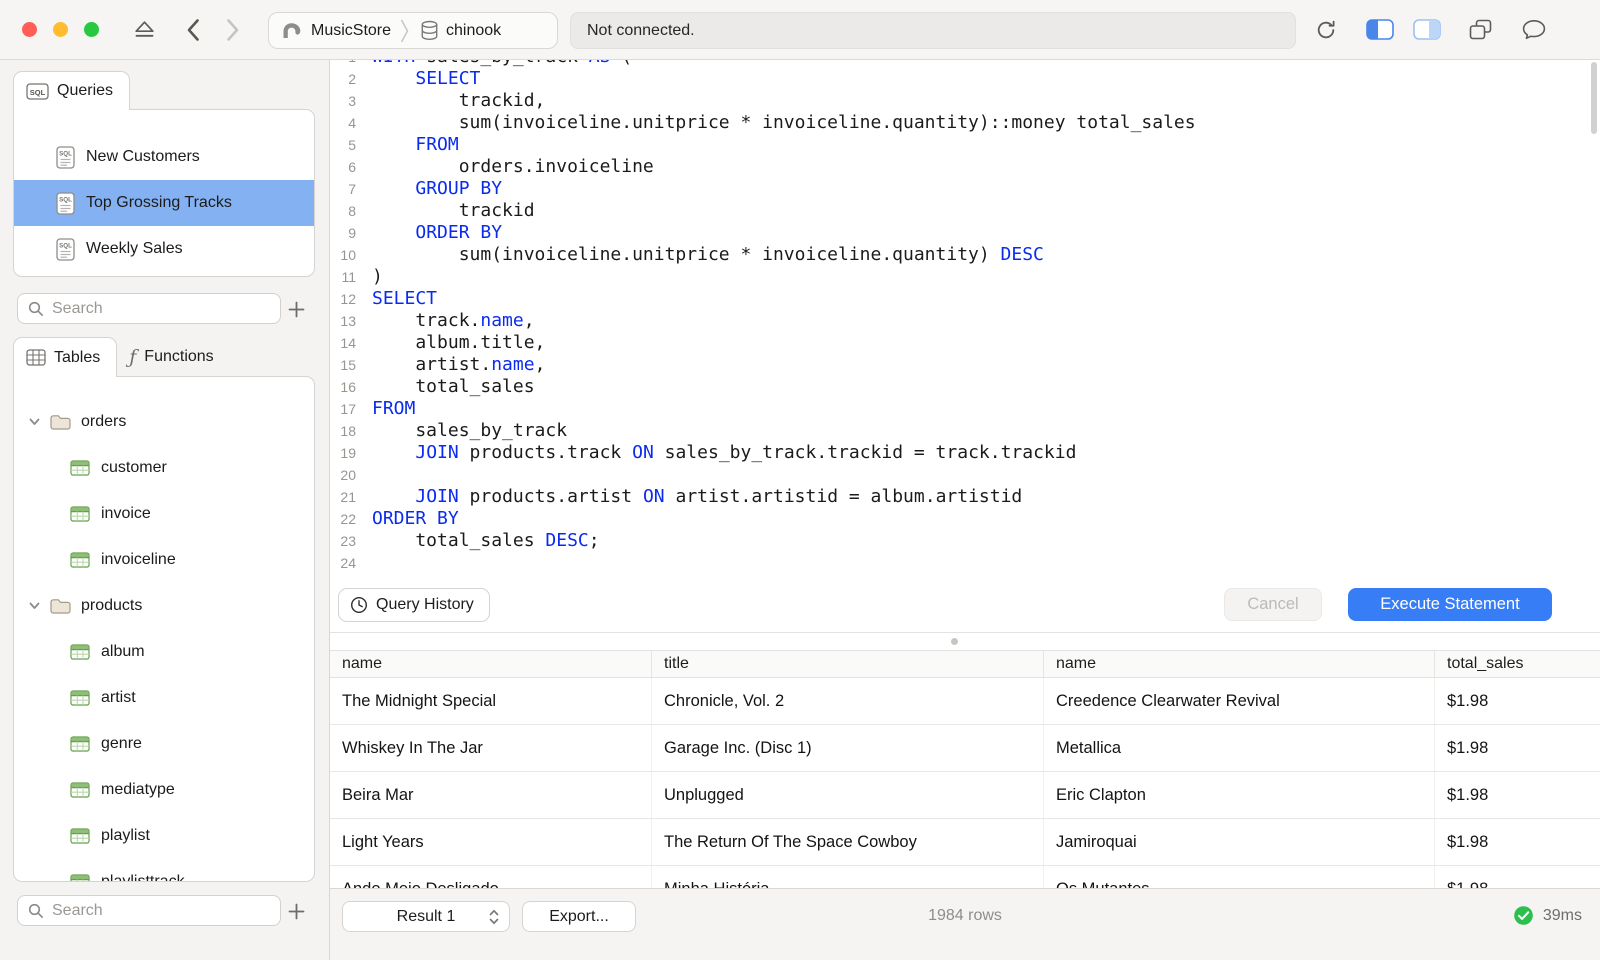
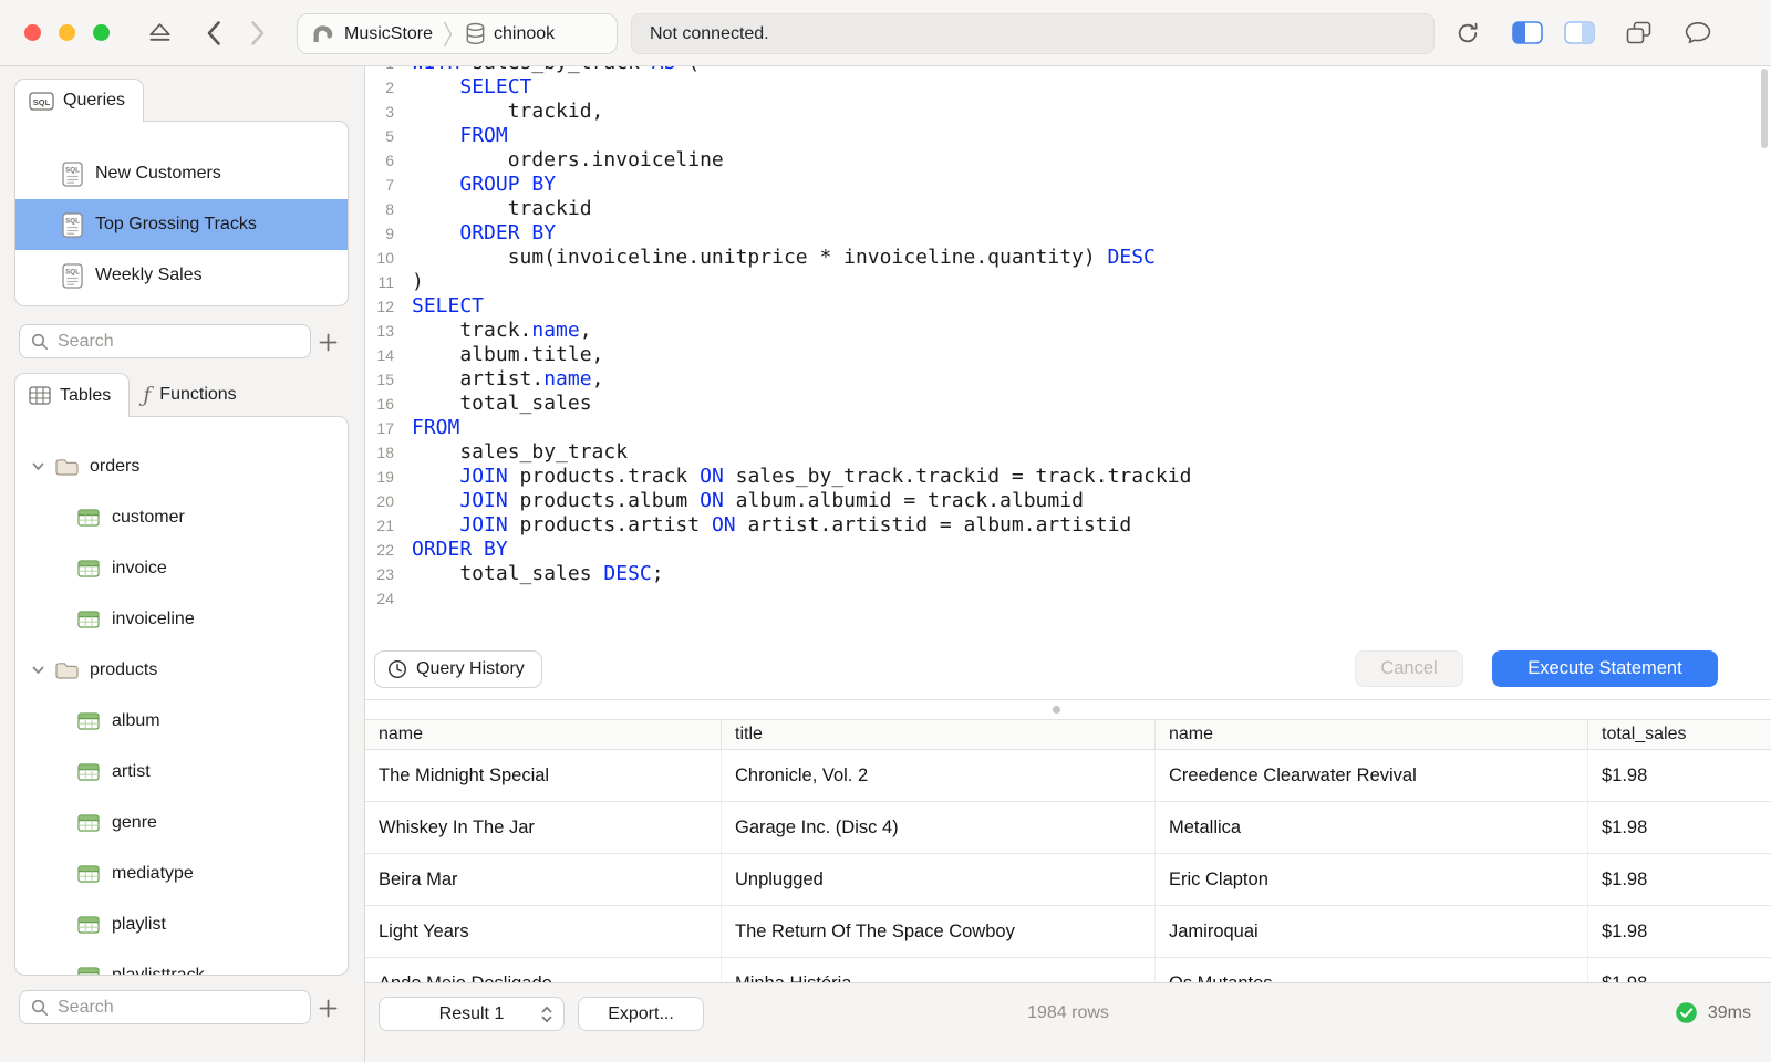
  MusicStore
  chinook
  Not connected.
  SQL
  Queries
  New Customers
  Top Grossing Tracks
  Weekly Sales
  Search
  Tables
  ƒ
  Functions
  orders
  customer
  invoice
  invoiceline
  products
  album
  artist
  genre
  mediatype
  playlist
  Search
  2
  SELECT
  3
  trackid,
- 4
- sum(invoiceline.unitprice * invoiceline.quantity)::money total_sales
  5
  FROM
  6
  orders.invoiceline
  7
  GROUP BY
  8
  trackid
  9
  ORDER BY
  10
  sum(invoiceline.unitprice * invoiceline.quantity) DESC
  11
  )
  12
  SELECT
  13
  track.name,
  14
  album.title,
  15
  artist.name,
  16
  total_sales
  17
  FROM
  18
  sales_by_track
  19
  JOIN products.track ON sales_by_track.trackid = track.trackid
  20
+ JOIN products.album ON album.albumid = track.albumid
  21
  JOIN products.artist ON artist.artistid = album.artistid
  22
  ORDER BY
  23
  total_sales DESC;
  24
  Query History
  Cancel
  Execute Statement
  name
  title
  name
  total_sales
  The Midnight Special
  Chronicle, Vol. 2
  Creedence Clearwater Revival
  $1.98
  Whiskey In The Jar
- Garage Inc. (Disc 1)
+ Garage Inc. (Disc 4)
  Metallica
  $1.98
  Beira Mar
  Unplugged
  Eric Clapton
  $1.98
  Light Years
  The Return Of The Space Cowboy
  Jamiroquai
  $1.98
  Result 1
  Export...
  1984 rows
  39ms
